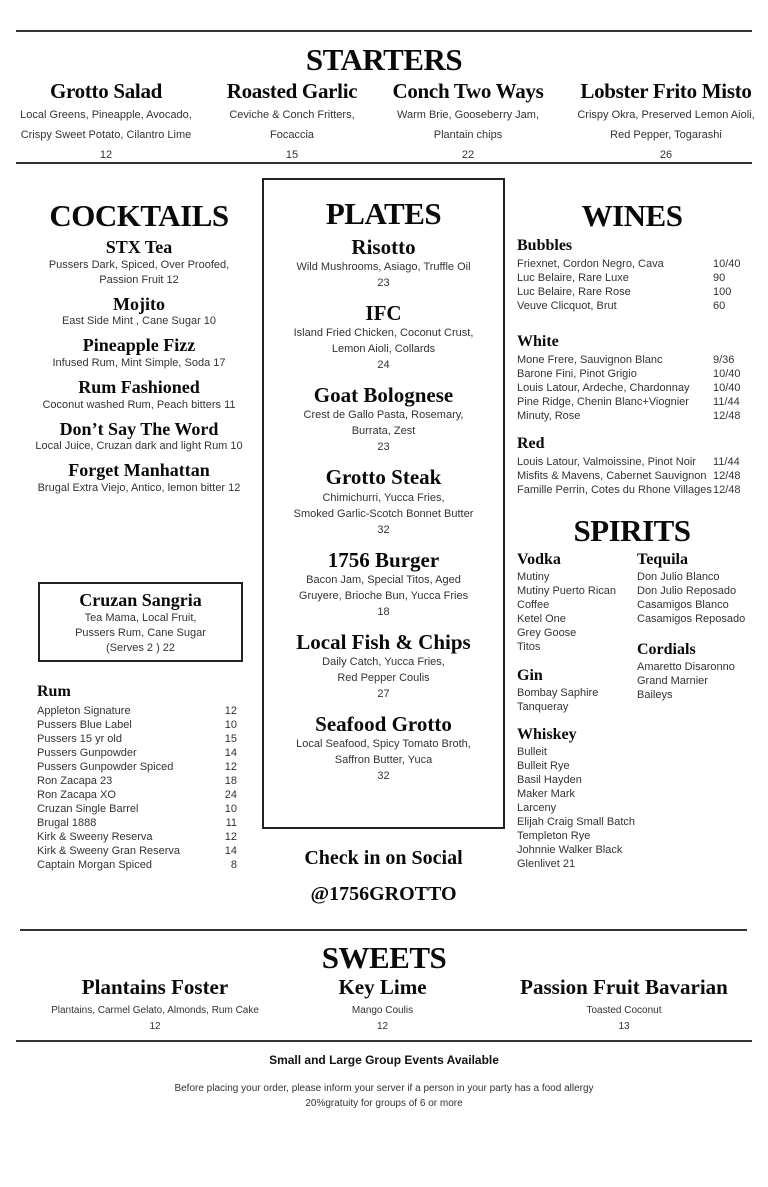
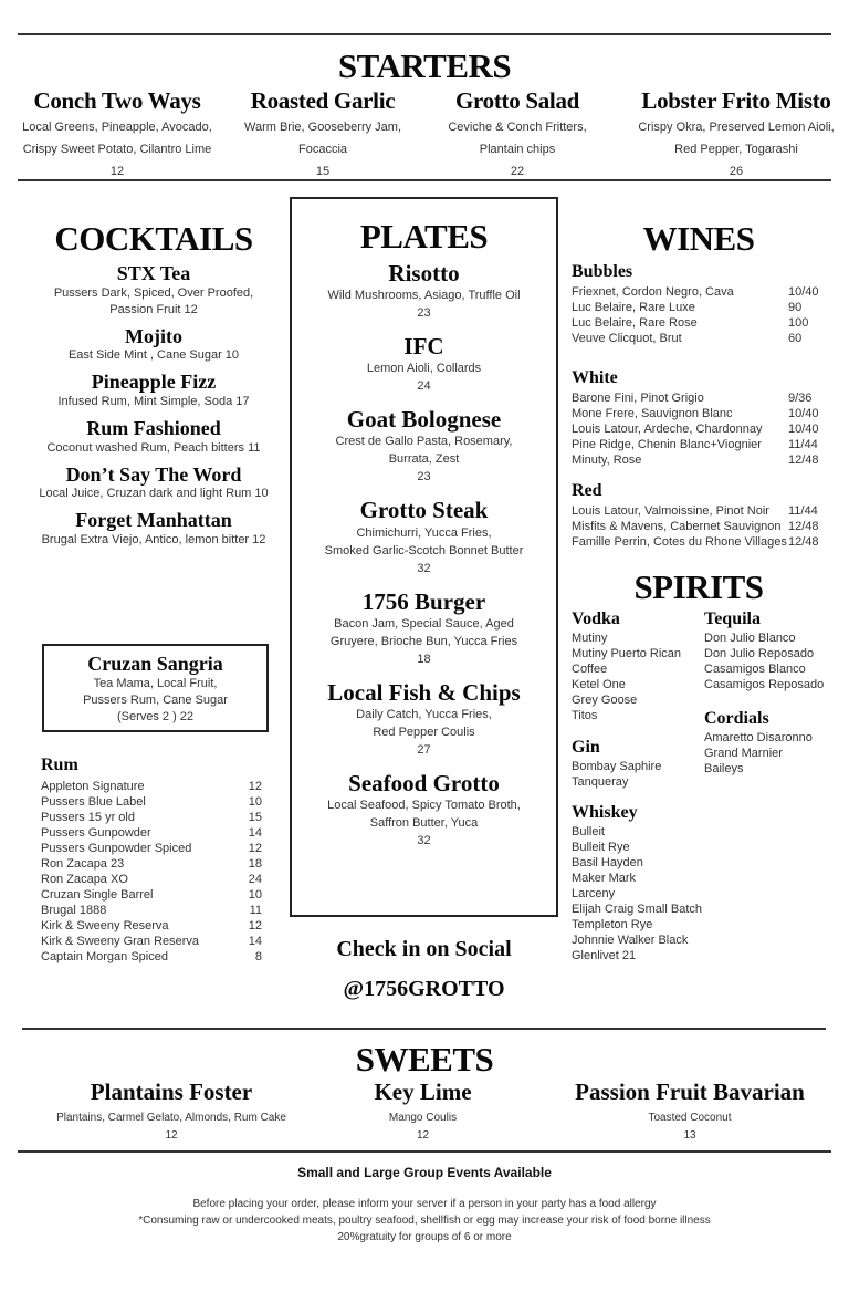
  STARTERS
- Grotto Salad
+ Conch Two Ways
  Local Greens, Pineapple, Avocado,
  Crispy Sweet Potato, Cilantro Lime
  12
  Roasted Garlic
- Ceviche & Conch Fritters,
+ Warm Brie, Gooseberry Jam,
  Focaccia
  15
- Conch Two Ways
+ Grotto Salad
- Warm Brie, Gooseberry Jam,
+ Ceviche & Conch Fritters,
  Plantain chips
  22
  Lobster Frito Misto
  Crispy Okra, Preserved Lemon Aioli,
  Red Pepper, Togarashi
  26
  COCKTAILS
  STX Tea
  Pussers Dark, Spiced, Over Proofed,
  Passion Fruit 12
  Mojito
  East Side Mint , Cane Sugar 10
  Pineapple Fizz
  Infused Rum, Mint Simple, Soda 17
  Rum Fashioned
  Coconut washed Rum, Peach bitters 11
  Don’t Say The Word
  Local Juice, Cruzan dark and light Rum 10
  Forget Manhattan
  Brugal Extra Viejo, Antico, lemon bitter 12
  Cruzan Sangria
  Tea Mama, Local Fruit,
  Pussers Rum, Cane Sugar
  (Serves 2 ) 22
  Rum
  Appleton Signature
  12
  Pussers Blue Label
  10
  Pussers 15 yr old
  15
  Pussers Gunpowder
  14
  Pussers Gunpowder Spiced
  12
  Ron Zacapa 23
  18
  Ron Zacapa XO
  24
  Cruzan Single Barrel
  10
  Brugal 1888
  11
  Kirk & Sweeny Reserva
  12
  Kirk & Sweeny Gran Reserva
  14
  Captain Morgan Spiced
  8
  PLATES
  Risotto
  Wild Mushrooms, Asiago, Truffle Oil
  23
  IFC
- Island Fried Chicken, Coconut Crust,
  Lemon Aioli, Collards
  24
  Goat Bolognese
  Crest de Gallo Pasta, Rosemary,
  Burrata, Zest
  23
  Grotto Steak
  Chimichurri, Yucca Fries,
  Smoked Garlic-Scotch Bonnet Butter
  32
  1756 Burger
- Bacon Jam, Special Titos, Aged
+ Bacon Jam, Special Sauce, Aged
  Gruyere, Brioche Bun, Yucca Fries
  18
  Local Fish & Chips
  Daily Catch, Yucca Fries,
  Red Pepper Coulis
  27
  Seafood Grotto
  Local Seafood, Spicy Tomato Broth,
  Saffron Butter, Yuca
  32
  Check in on Social
  @1756GROTTO
  WINES
  Bubbles
  Friexnet, Cordon Negro, Cava
  10/40
  Luc Belaire, Rare Luxe
  90
  Luc Belaire, Rare Rose
  100
  Veuve Clicquot, Brut
  60
  White
- Mone Frere, Sauvignon Blanc
+ Barone Fini, Pinot Grigio
  9/36
- Barone Fini, Pinot Grigio
+ Mone Frere, Sauvignon Blanc
  10/40
  Louis Latour, Ardeche, Chardonnay
  10/40
  Pine Ridge, Chenin Blanc+Viognier
  11/44
  Minuty, Rose
  12/48
  Red
  Louis Latour, Valmoissine, Pinot Noir
  11/44
  Misfits & Mavens, Cabernet Sauvignon
  12/48
  Famille Perrin, Cotes du Rhone Villages
  12/48
  SPIRITS
  Vodka
  Mutiny
  Mutiny Puerto Rican
  Coffee
  Ketel One
  Grey Goose
  Titos
  Gin
  Bombay Saphire
  Tanqueray
  Whiskey
  Bulleit
  Bulleit Rye
  Basil Hayden
  Maker Mark
  Larceny
  Elijah Craig Small Batch
  Templeton Rye
  Johnnie Walker Black
  Glenlivet 21
  Tequila
  Don Julio Blanco
  Don Julio Reposado
  Casamigos Blanco
  Casamigos Reposado
  Cordials
  Amaretto Disaronno
  Grand Marnier
  Baileys
  SWEETS
  Plantains Foster
  Plantains, Carmel Gelato, Almonds, Rum Cake
  12
  Key Lime
  Mango Coulis
  12
  Passion Fruit Bavarian
  Toasted Coconut
  13
  Small and Large Group Events Available
  Before placing your order, please inform your server if a person in your party has a food allergy
+ *Consuming raw or undercooked meats, poultry seafood, shellfish or egg may increase your risk of food borne illness
  20%gratuity for groups of 6 or more
